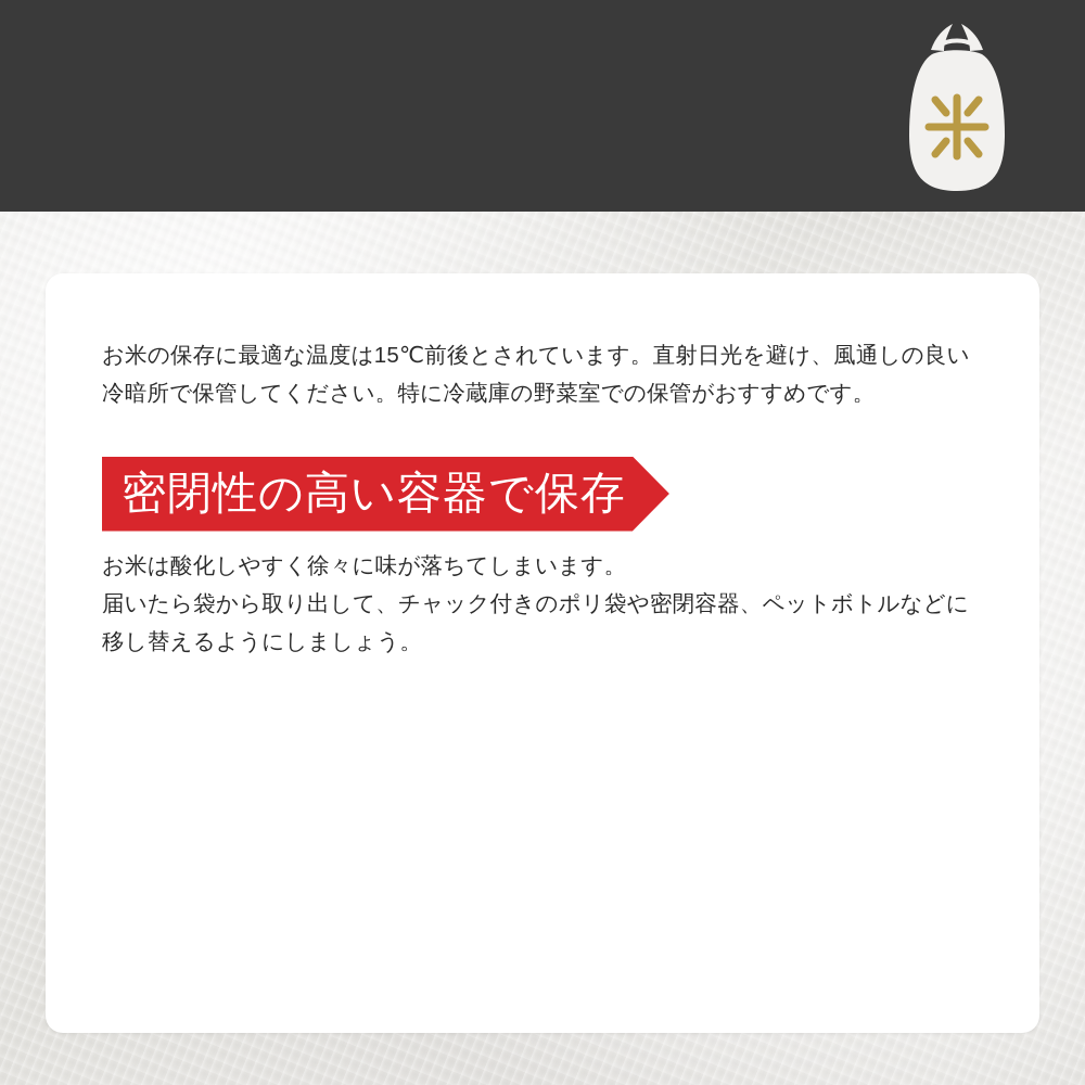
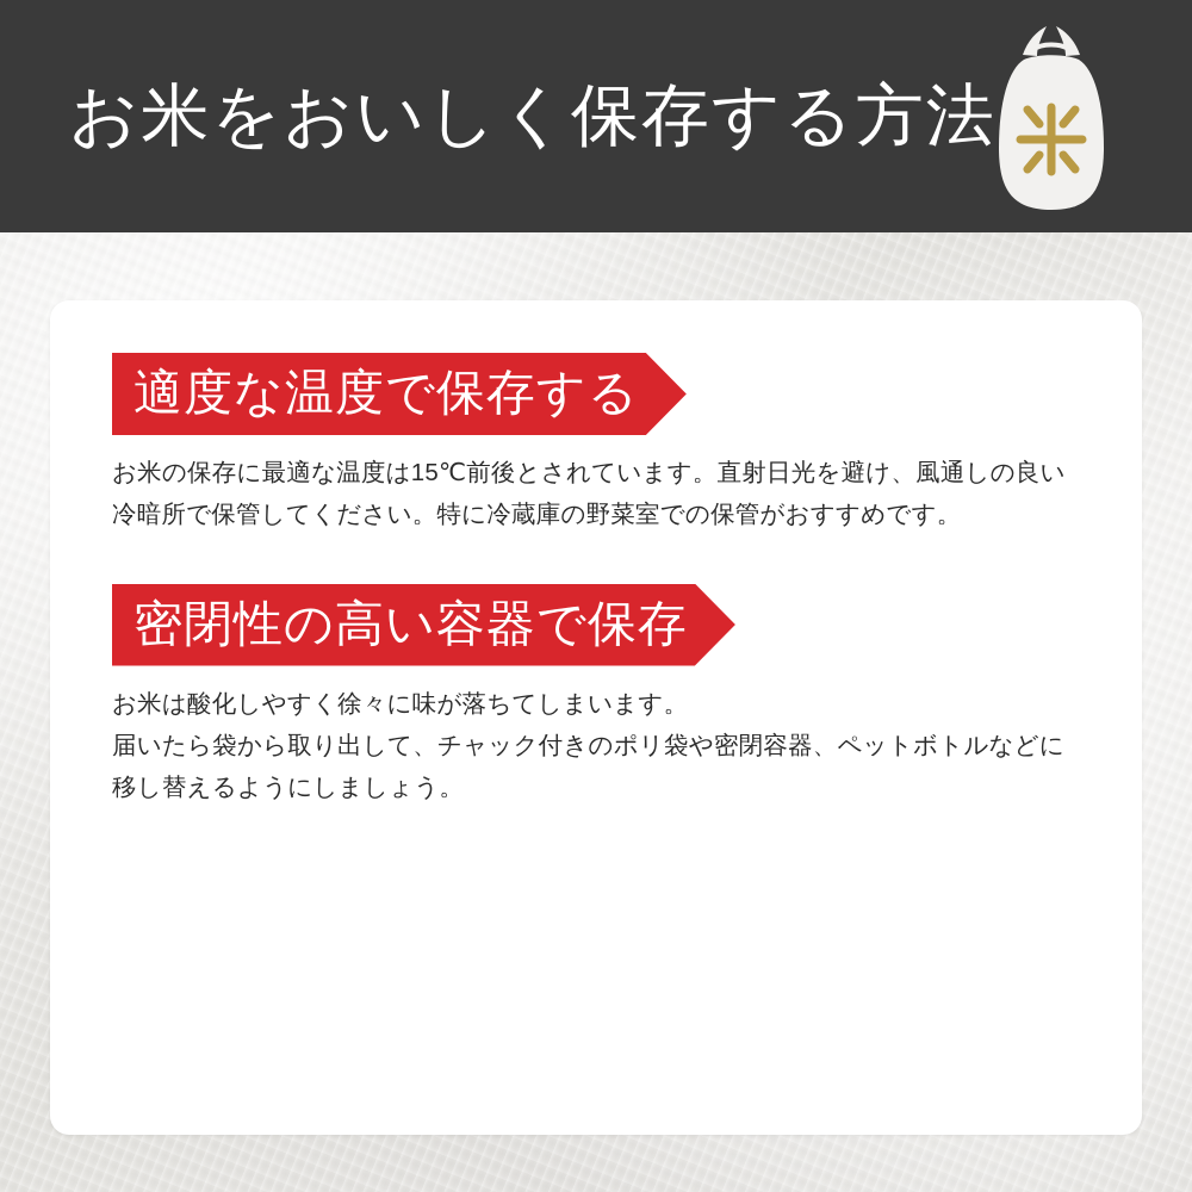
+ お米をおいしく保存する方法
+ 適度な温度で保存する
  お米の保存に最適な温度は15℃前後とされています。直射日光を避け、風通しの良い冷暗所で保管してください。特に冷蔵庫の野菜室での保管がおすすめです。
  密閉性の高い容器で保存
  お米は酸化しやすく徐々に味が落ちてしまいます。
  届いたら袋から取り出して、チャック付きのポリ袋や密閉容器、ペットボトルなどに移し替えるようにしましょう。
